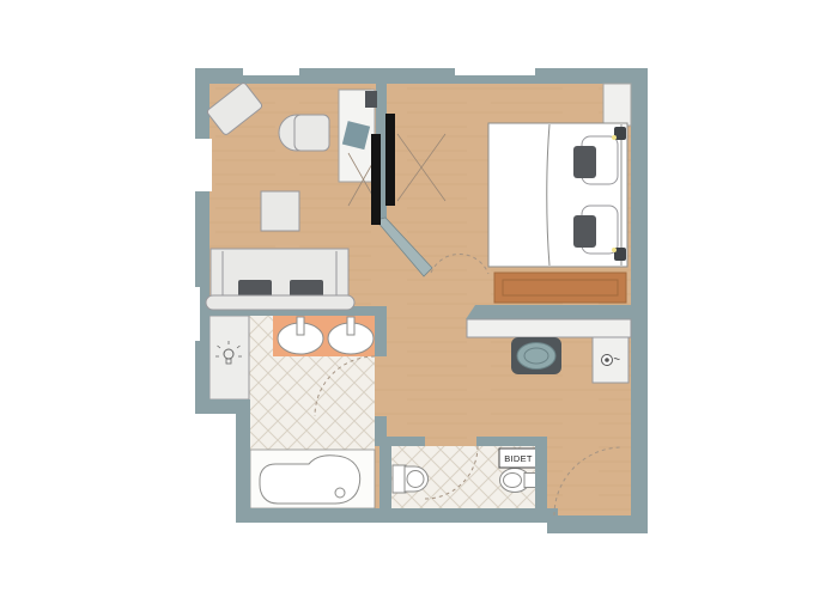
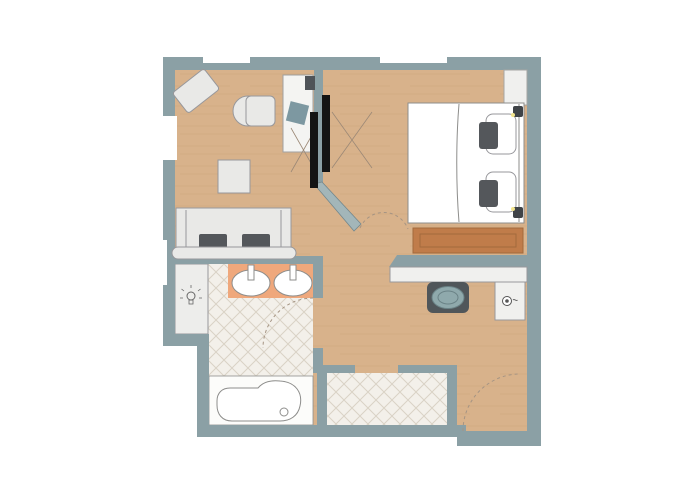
- BIDET
